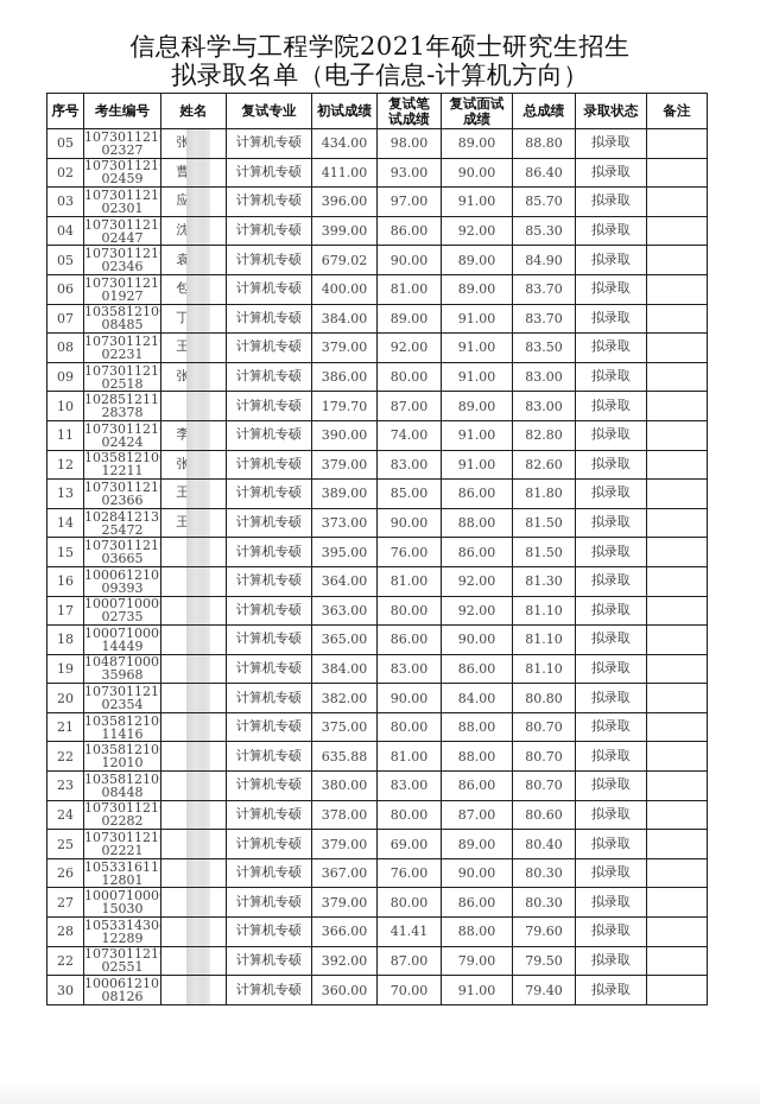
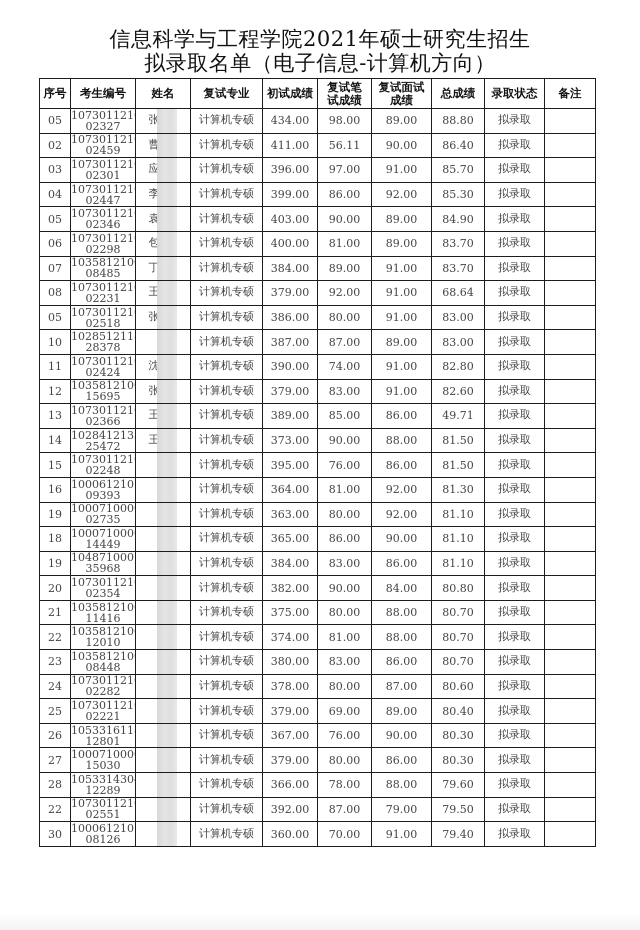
  信息科学与工程学院2021年硕士研究生招生
  拟录取名单（电子信息-计算机方向）
  序号	考生编号	姓名	复试专业	初试成绩	复试笔试成绩	复试面试成绩	总成绩	录取状态	备注
  05	10730112102327	张	计算机专硕	434.00	98.00	89.00	88.80	拟录取
- 02	10730112102459	曹	计算机专硕	411.00	93.00	90.00	86.40	拟录取
+ 02	10730112102459	曹	计算机专硕	411.00	56.11	90.00	86.40	拟录取
  03	10730112102301	应	计算机专硕	396.00	97.00	91.00	85.70	拟录取
- 04	10730112102447	沈	计算机专硕	399.00	86.00	92.00	85.30	拟录取
+ 04	10730112102447	李	计算机专硕	399.00	86.00	92.00	85.30	拟录取
- 05	10730112102346	袁	计算机专硕	679.02	90.00	89.00	84.90	拟录取
+ 05	10730112102346	袁	计算机专硕	403.00	90.00	89.00	84.90	拟录取
- 06	10730112101927	包	计算机专硕	400.00	81.00	89.00	83.70	拟录取
+ 06	10730112102298	包	计算机专硕	400.00	81.00	89.00	83.70	拟录取
  07	10358121008485	丁	计算机专硕	384.00	89.00	91.00	83.70	拟录取
- 08	10730112102231	王	计算机专硕	379.00	92.00	91.00	83.50	拟录取
+ 08	10730112102231	王	计算机专硕	379.00	92.00	91.00	68.64	拟录取
- 09	10730112102518	张	计算机专硕	386.00	80.00	91.00	83.00	拟录取
+ 05	10730112102518	张	计算机专硕	386.00	80.00	91.00	83.00	拟录取
- 10	10285121128378		计算机专硕	179.70	87.00	89.00	83.00	拟录取
+ 10	10285121128378		计算机专硕	387.00	87.00	89.00	83.00	拟录取
- 11	10730112102424	李	计算机专硕	390.00	74.00	91.00	82.80	拟录取
+ 11	10730112102424	沈	计算机专硕	390.00	74.00	91.00	82.80	拟录取
- 12	10358121012211	张	计算机专硕	379.00	83.00	91.00	82.60	拟录取
+ 12	10358121015695	张	计算机专硕	379.00	83.00	91.00	82.60	拟录取
- 13	10730112102366	王	计算机专硕	389.00	85.00	86.00	81.80	拟录取
+ 13	10730112102366	王	计算机专硕	389.00	85.00	86.00	49.71	拟录取
  14	10284121325472	王	计算机专硕	373.00	90.00	88.00	81.50	拟录取
- 15	10730112103665		计算机专硕	395.00	76.00	86.00	81.50	拟录取
+ 15	10730112102248		计算机专硕	395.00	76.00	86.00	81.50	拟录取
  16	10006121009393		计算机专硕	364.00	81.00	92.00	81.30	拟录取
- 17	10007100002735		计算机专硕	363.00	80.00	92.00	81.10	拟录取
+ 19	10007100002735		计算机专硕	363.00	80.00	92.00	81.10	拟录取
  18	10007100014449		计算机专硕	365.00	86.00	90.00	81.10	拟录取
  19	10487100035968		计算机专硕	384.00	83.00	86.00	81.10	拟录取
  20	10730112102354		计算机专硕	382.00	90.00	84.00	80.80	拟录取
  21	10358121011416		计算机专硕	375.00	80.00	88.00	80.70	拟录取
- 22	10358121012010		计算机专硕	635.88	81.00	88.00	80.70	拟录取
+ 22	10358121012010		计算机专硕	374.00	81.00	88.00	80.70	拟录取
  23	10358121008448		计算机专硕	380.00	83.00	86.00	80.70	拟录取
  24	10730112102282		计算机专硕	378.00	80.00	87.00	80.60	拟录取
  25	10730112102221		计算机专硕	379.00	69.00	89.00	80.40	拟录取
  26	10533161112801		计算机专硕	367.00	76.00	90.00	80.30	拟录取
  27	10007100015030		计算机专硕	379.00	80.00	86.00	80.30	拟录取
- 28	10533143012289		计算机专硕	366.00	41.41	88.00	79.60	拟录取
+ 28	10533143012289		计算机专硕	366.00	78.00	88.00	79.60	拟录取
  22	10730112102551		计算机专硕	392.00	87.00	79.00	79.50	拟录取
  30	10006121008126		计算机专硕	360.00	70.00	91.00	79.40	拟录取
